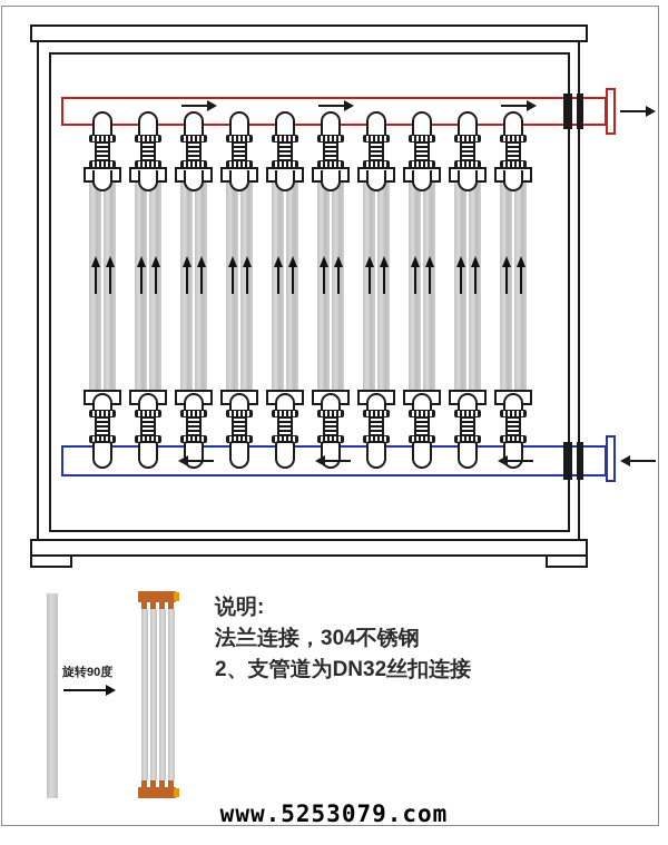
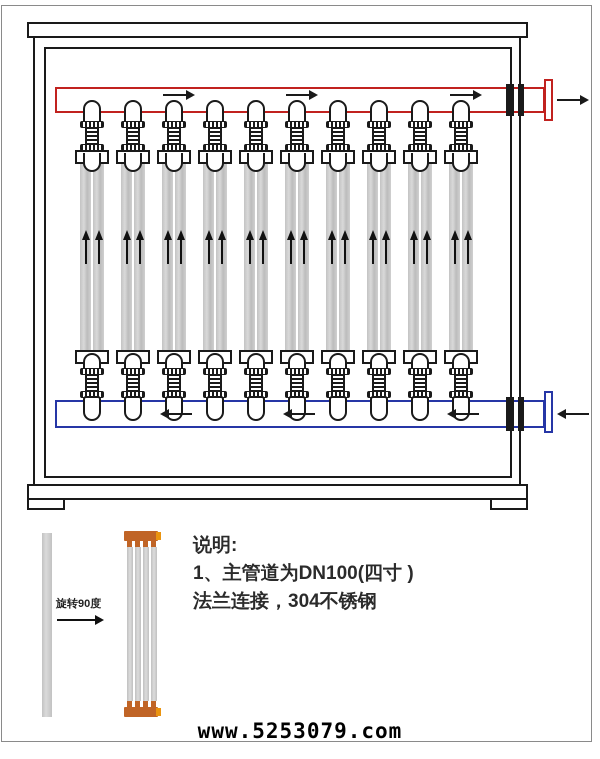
  旋转90度
  说明:
+ 1、主管道为DN100(四寸 )
  法兰连接，304不锈钢
- 2、支管道为DN32丝扣连接
  www.5253079.com
